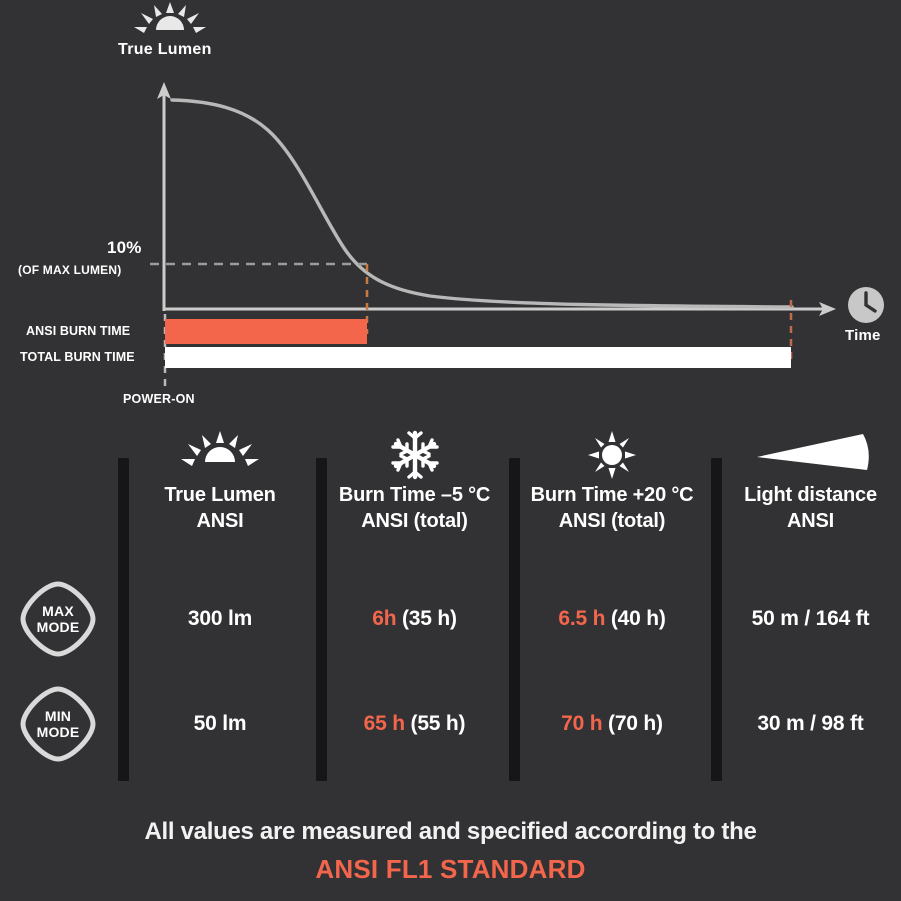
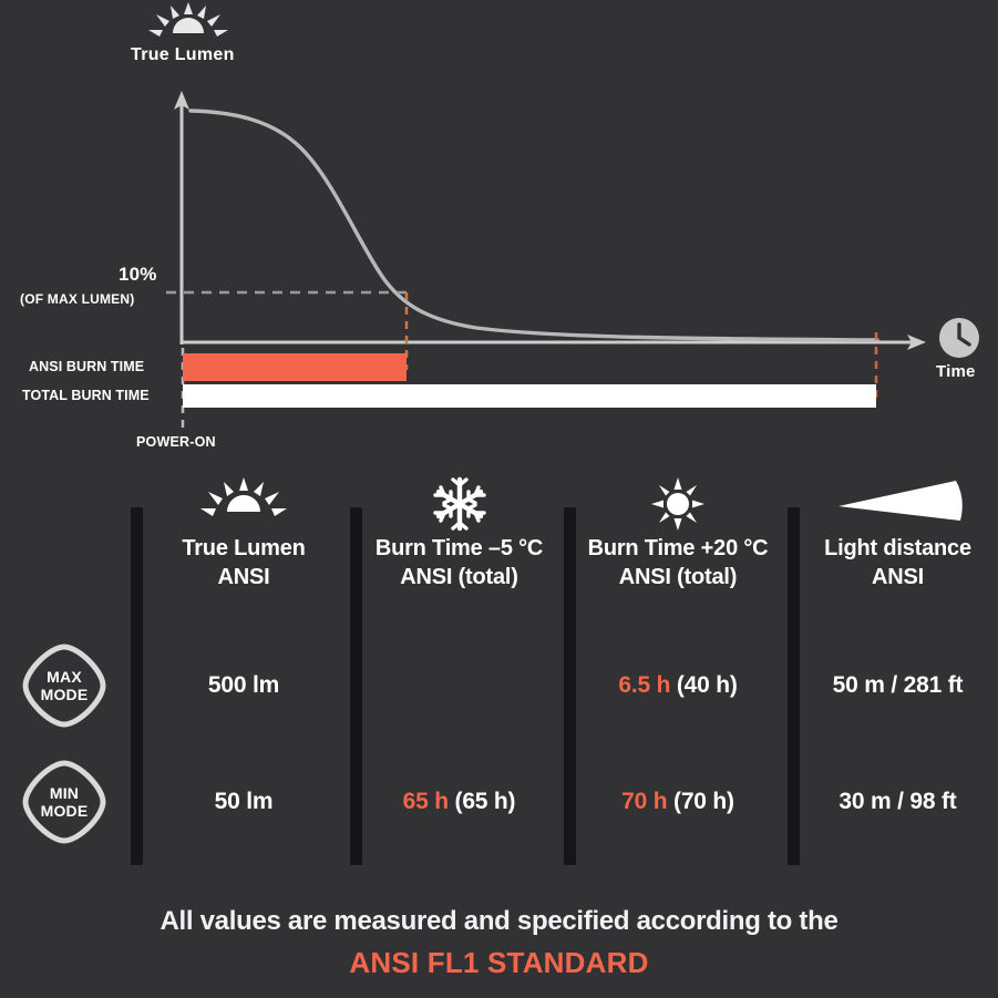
  True Lumen
  Time
  10%
  (OF MAX LUMEN)
  ANSI BURN TIME
  TOTAL BURN TIME
  POWER-ON
  True Lumen
  ANSI
  Burn Time –5 °C
  ANSI (total)
  Burn Time +20 °C
  ANSI (total)
  Light distance
  ANSI
  MAX
  MODE
- 300 lm
+ 500 lm
- 6h (35 h)
  6.5 h (40 h)
- 50 m / 164 ft
+ 50 m / 281 ft
  MIN
  MODE
  50 lm
- 65 h (55 h)
+ 65 h (65 h)
  70 h (70 h)
  30 m / 98 ft
  All values are measured and specified according to the
  ANSI FL1 STANDARD
